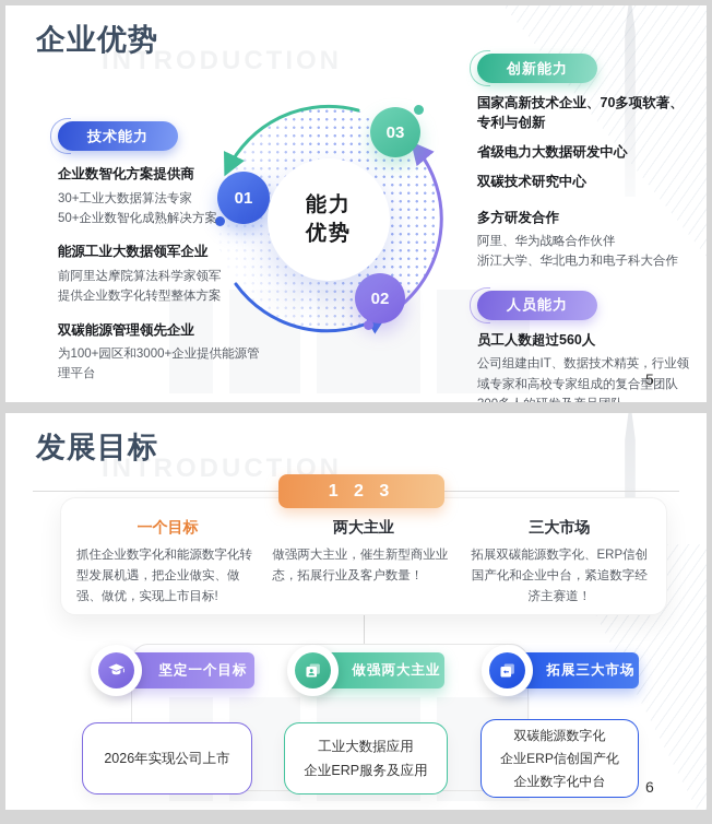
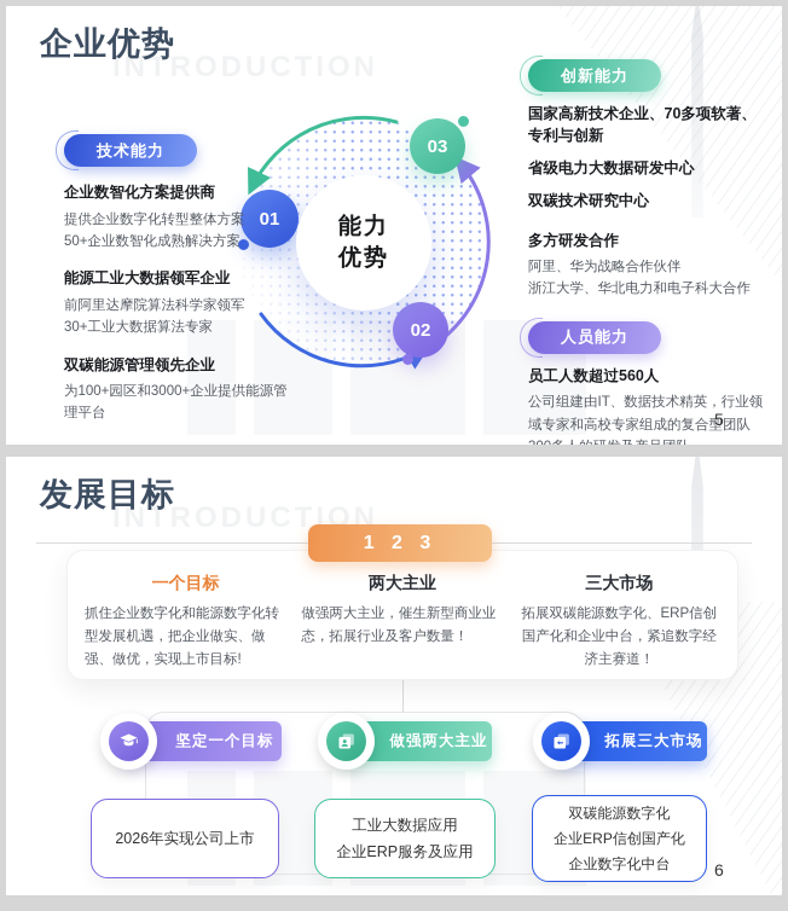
  INTRODUCTION
  企业优势
  技术能力
  企业数智化方案提供商
- 30+工业大数据算法专家
+ 提供企业数字化转型整体方案
  50+企业数智化成熟解决方案
  能源工业大数据领军企业
  前阿里达摩院算法科学家领军
- 提供企业数字化转型整体方案
+ 30+工业大数据算法专家
  双碳能源管理领先企业
  为100+园区和3000+企业提供能源管理平台
  01
  02
  03
  能力
  优势
  创新能力
  国家高新技术企业、70多项软著、专利与创新
  省级电力大数据研发中心
  双碳技术研究中心
  多方研发合作
  阿里、华为战略合作伙伴
  浙江大学、华北电力和电子科大合作
  人员能力
  员工人数超过560人
  公司组建由IT、数据技术精英，行业领域专家和高校专家组成的复合型团队
  5
  INTRODUCTION
  发展目标
  1 2 3
  一个目标
  抓住企业数字化和能源数字化转型发展机遇，把企业做实、做强、做优，实现上市目标!
  两大主业
  做强两大主业，催生新型商业业态，拓展行业及客户数量！
  三大市场
  拓展双碳能源数字化、ERP信创国产化和企业中台，紧追数字经济主赛道！
  坚定一个目标
  做强两大主业
  拓展三大市场
  2026年实现公司上市
  工业大数据应用
  企业ERP服务及应用
  双碳能源数字化
  企业ERP信创国产化
  企业数字化中台
  6
